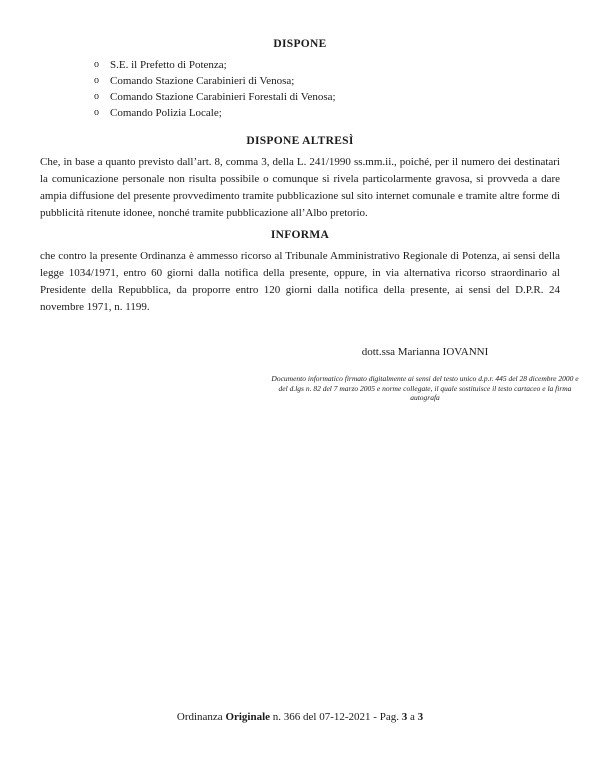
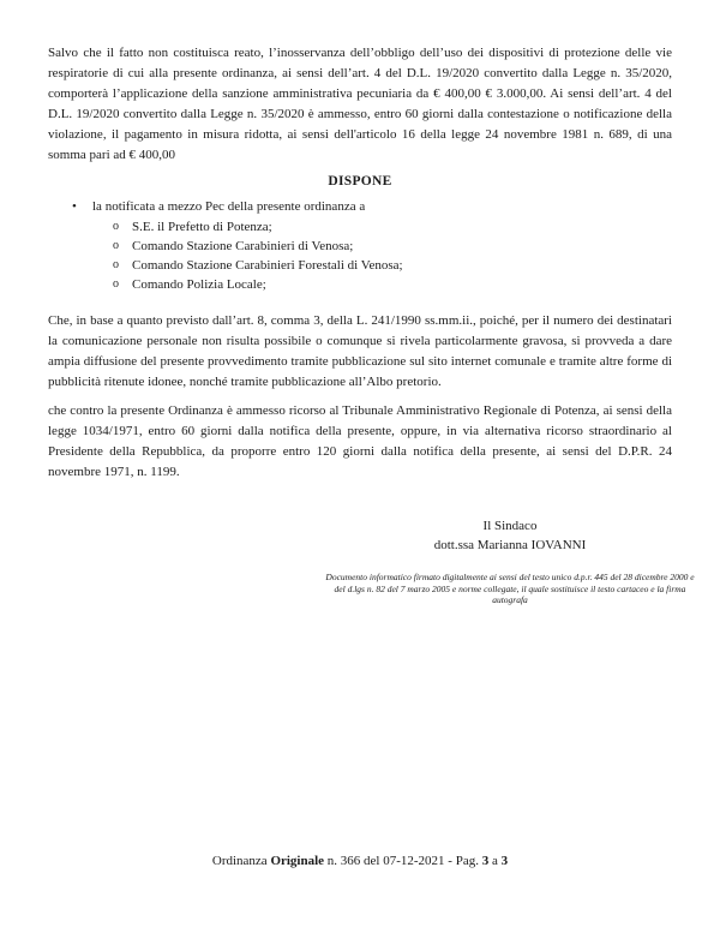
+ Salvo che il fatto non costituisca reato, l’inosservanza dell’obbligo dell’uso dei dispositivi di protezione delle vie respiratorie di cui alla presente ordinanza, ai sensi dell’art. 4 del D.L. 19/2020 convertito dalla Legge n. 35/2020, comporterà l’applicazione della sanzione amministrativa pecuniaria da € 400,00 € 3.000,00. Ai sensi dell’art. 4 del D.L. 19/2020 convertito dalla Legge n. 35/2020 è ammesso, entro 60 giorni dalla contestazione o notificazione della violazione, il pagamento in misura ridotta, ai sensi dell'articolo 16 della legge 24 novembre 1981 n. 689, di una somma pari ad € 400,00
  DISPONE
+ •
+ la notificata a mezzo Pec della presente ordinanza a
  o
  S.E. il Prefetto di Potenza;
  o
  Comando Stazione Carabinieri di Venosa;
  o
  Comando Stazione Carabinieri Forestali di Venosa;
  o
  Comando Polizia Locale;
- DISPONE ALTRESÌ
  Che, in base a quanto previsto dall’art. 8, comma 3, della L. 241/1990 ss.mm.ii., poiché, per il numero dei destinatari la comunicazione personale non risulta possibile o comunque si rivela particolarmente gravosa, si provveda a dare ampia diffusione del presente provvedimento tramite pubblicazione sul sito internet comunale e tramite altre forme di pubblicità ritenute idonee, nonché tramite pubblicazione all’Albo pretorio.
- INFORMA
  che contro la presente Ordinanza è ammesso ricorso al Tribunale Amministrativo Regionale di Potenza, ai sensi della legge 1034/1971, entro 60 giorni dalla notifica della presente, oppure, in via alternativa ricorso straordinario al Presidente della Repubblica, da proporre entro 120 giorni dalla notifica della presente, ai sensi del D.P.R. 24 novembre 1971, n. 1199.
+ Il Sindaco
  dott.ssa Marianna IOVANNI
  Documento informatico firmato digitalmente ai sensi del testo unico d.p.r. 445 del 28 dicembre 2000 e del d.lgs n. 82 del 7 marzo 2005 e norme collegate, il quale sostituisce il testo cartaceo e la firma autografa
  Ordinanza Originale n. 366 del 07-12-2021 - Pag. 3 a 3
